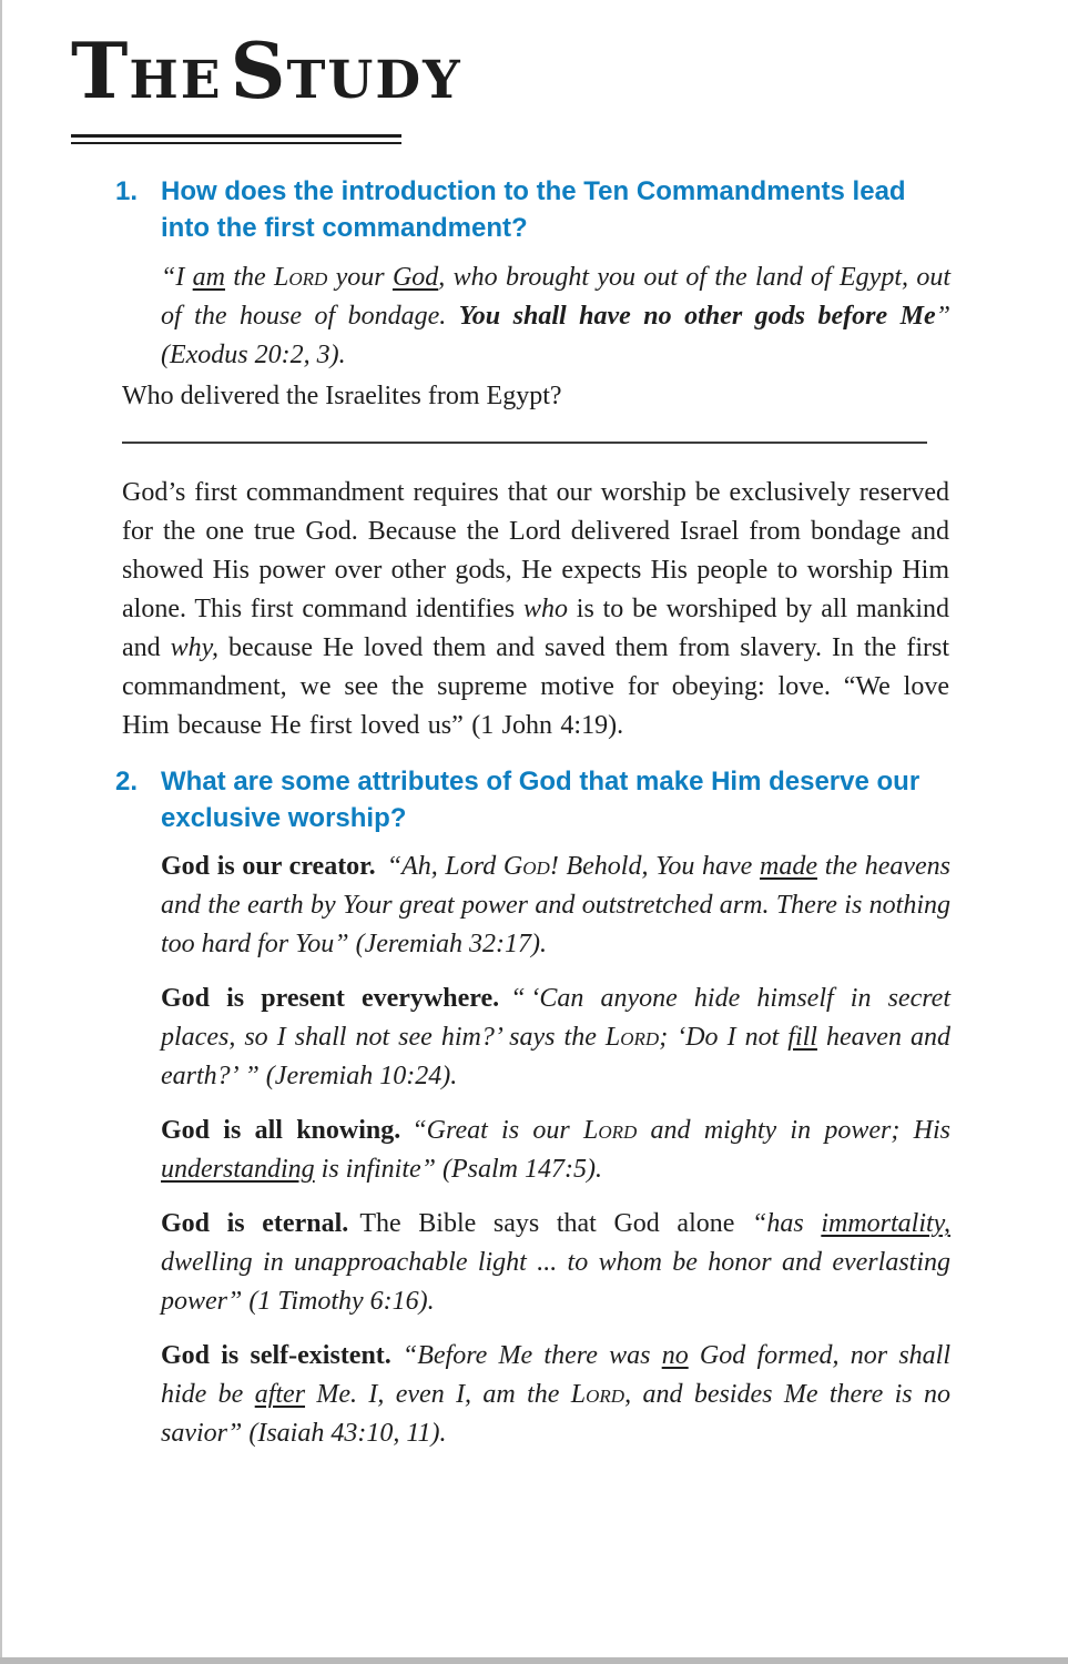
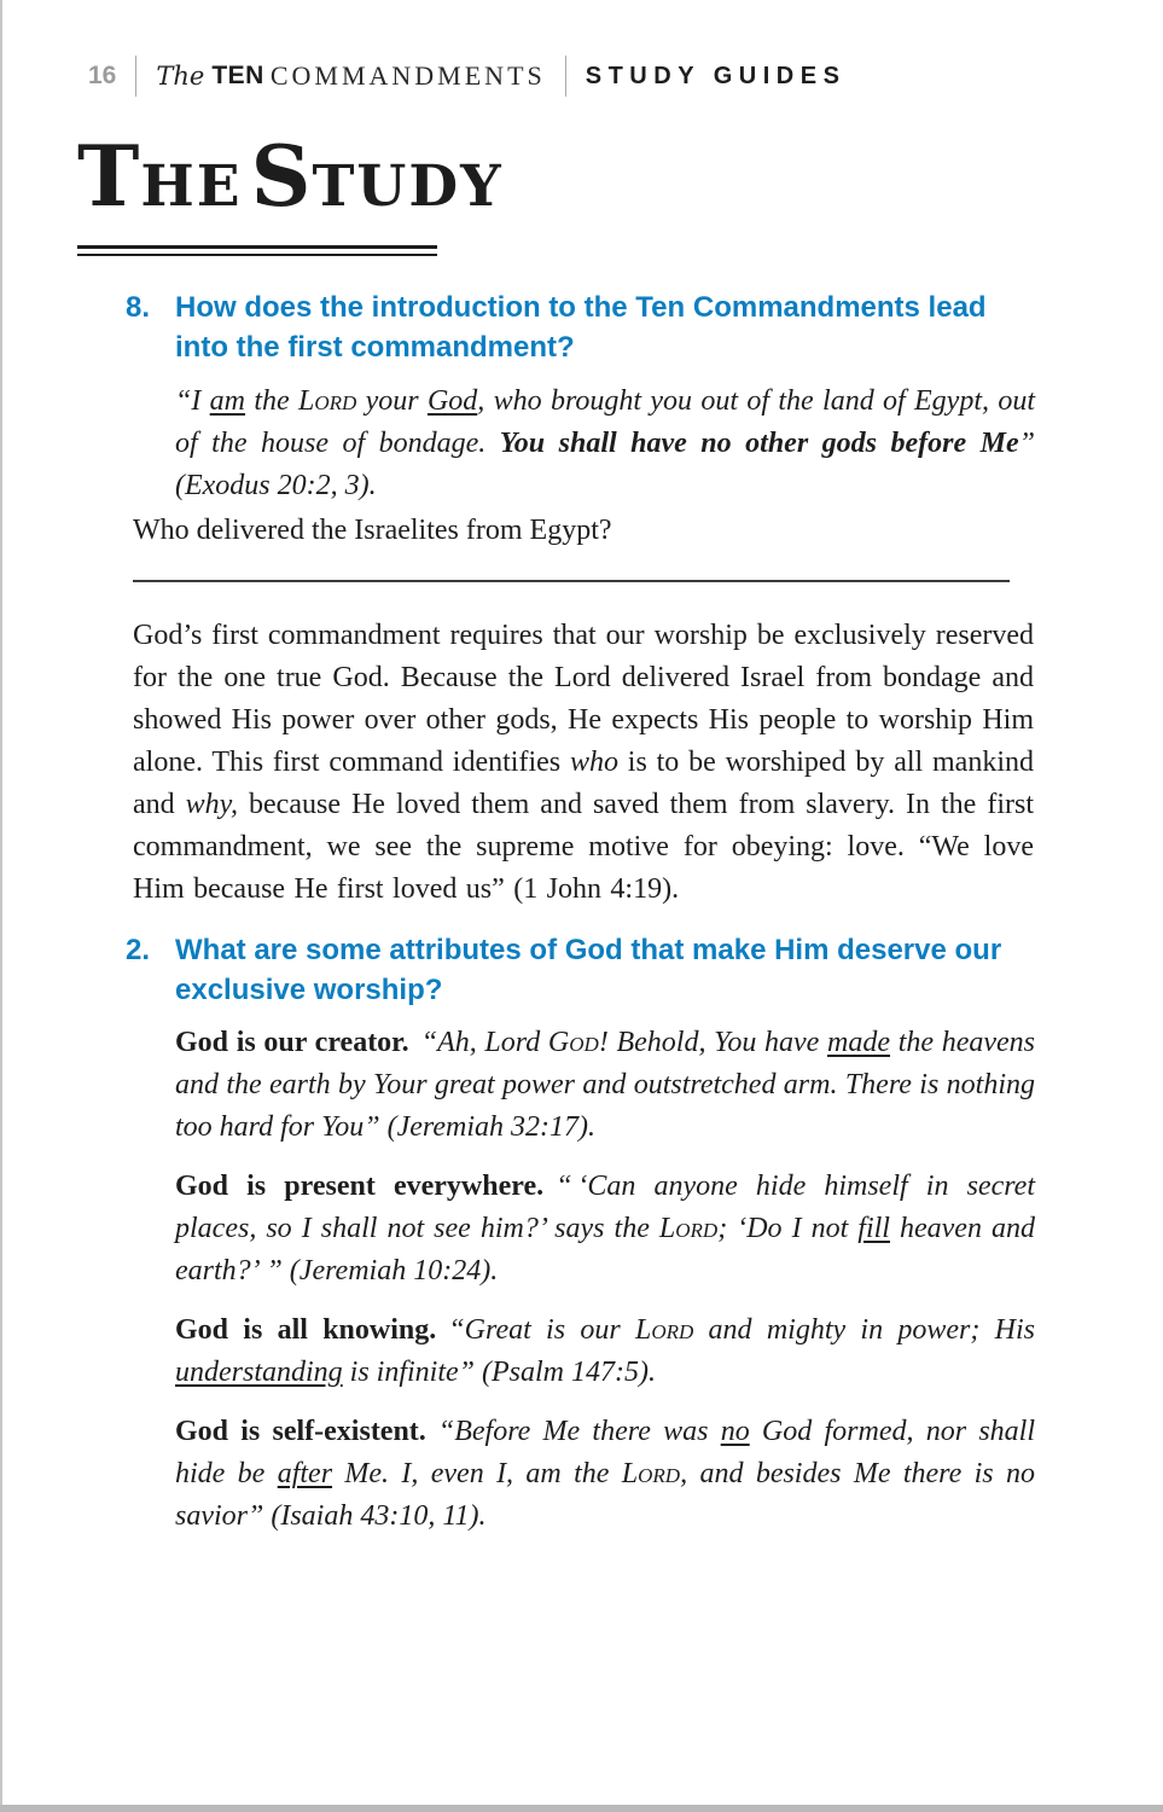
+ 16
+ The
+ TEN
+ COMMANDMENTS
+ STUDY GUIDES
  THE STUDY
- 1.
+ 8.
  How does the introduction to the Ten Commandments lead into the first commandment?
  “I am the Lord your God, who brought you out of the land of Egypt, out of the house of bondage. You shall have no other gods before Me” (Exodus 20:2, 3).
  Who delivered the Israelites from Egypt?
  God’s first commandment requires that our worship be exclusively reserved for the one true God. Because the Lord delivered Israel from bondage and showed His power over other gods, He expects His people to worship Him alone. This first command identifies who is to be worshiped by all mankind and why, because He loved them and saved them from slavery. In the first commandment, we see the supreme motive for obeying: love. “We love Him because He first loved us” (1 John 4:19).
  2.
  What are some attributes of God that make Him deserve our exclusive worship?
  God is our creator. “Ah, Lord God! Behold, You have made the heavens and the earth by Your great power and outstretched arm. There is nothing too hard for You” (Jeremiah 32:17).
  God is present everywhere. “ ‘Can anyone hide himself in secret places, so I shall not see him?’ says the Lord; ‘Do I not fill heaven and earth?’ ” (Jeremiah 10:24).
  God is all knowing. “Great is our Lord and mighty in power; His understanding is infinite” (Psalm 147:5).
- God is eternal. The Bible says that God alone “has immortality, dwelling in unapproachable light ... to whom be honor and everlasting power” (1 Timothy 6:16).
  God is self-existent. “Before Me there was no God formed, nor shall hide be after Me. I, even I, am the Lord, and besides Me there is no savior” (Isaiah 43:10, 11).
